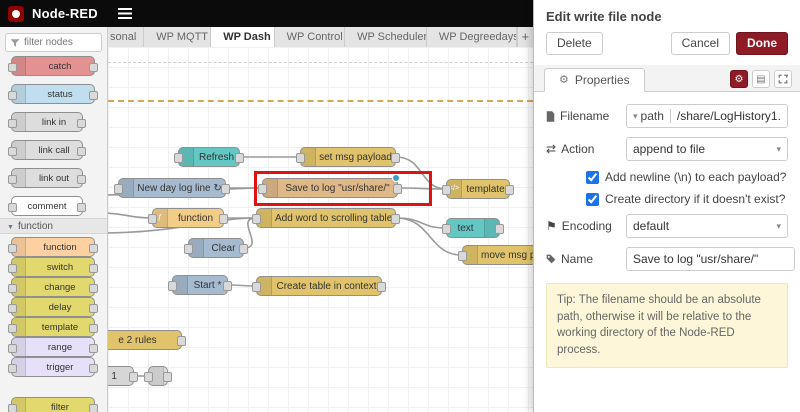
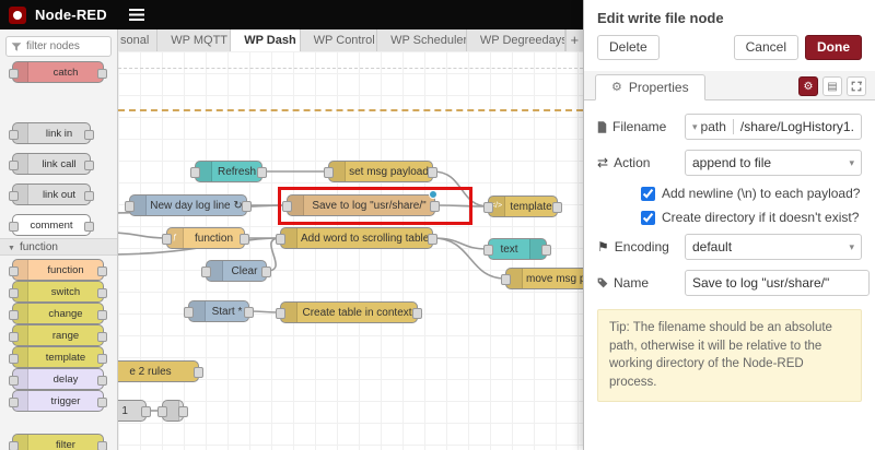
  Node-RED
  sonal
  WP MQTT
  WP Dash
  WP Control
  WP Scheduler
  WP Degreeday
  +
  filter nodes
  catch
- status
  link in
  link call
  link out
  comment
  function
  function
  switch
  change
- delay
+ range
  template
- range
+ delay
  trigger
  filter
  Refresh
  set msg payload
  New day log line ↻
  Save to log "usr/share/"
  template
  function
  Add word to scrolling table
  text
  Clear
  Start *
  Create table in context
  e 2 rules
  Edit write file node
  Delete
  Cancel
  Done
  ⚙
  Properties
  ⚙
  ▤
  Filename
  ▾
  path
  /share/LogHistory1.
  ⇄
  Action
  append to file
  ▾
  Add newline (\n) to each payload?
  Create directory if it doesn't exist?
  ⚑
  Encoding
  default
  ▾
  Name
  Save to log "usr/share/"
  Tip: The filename should be an absolute path, otherwise it will be relative to the working directory of the Node-RED process.
